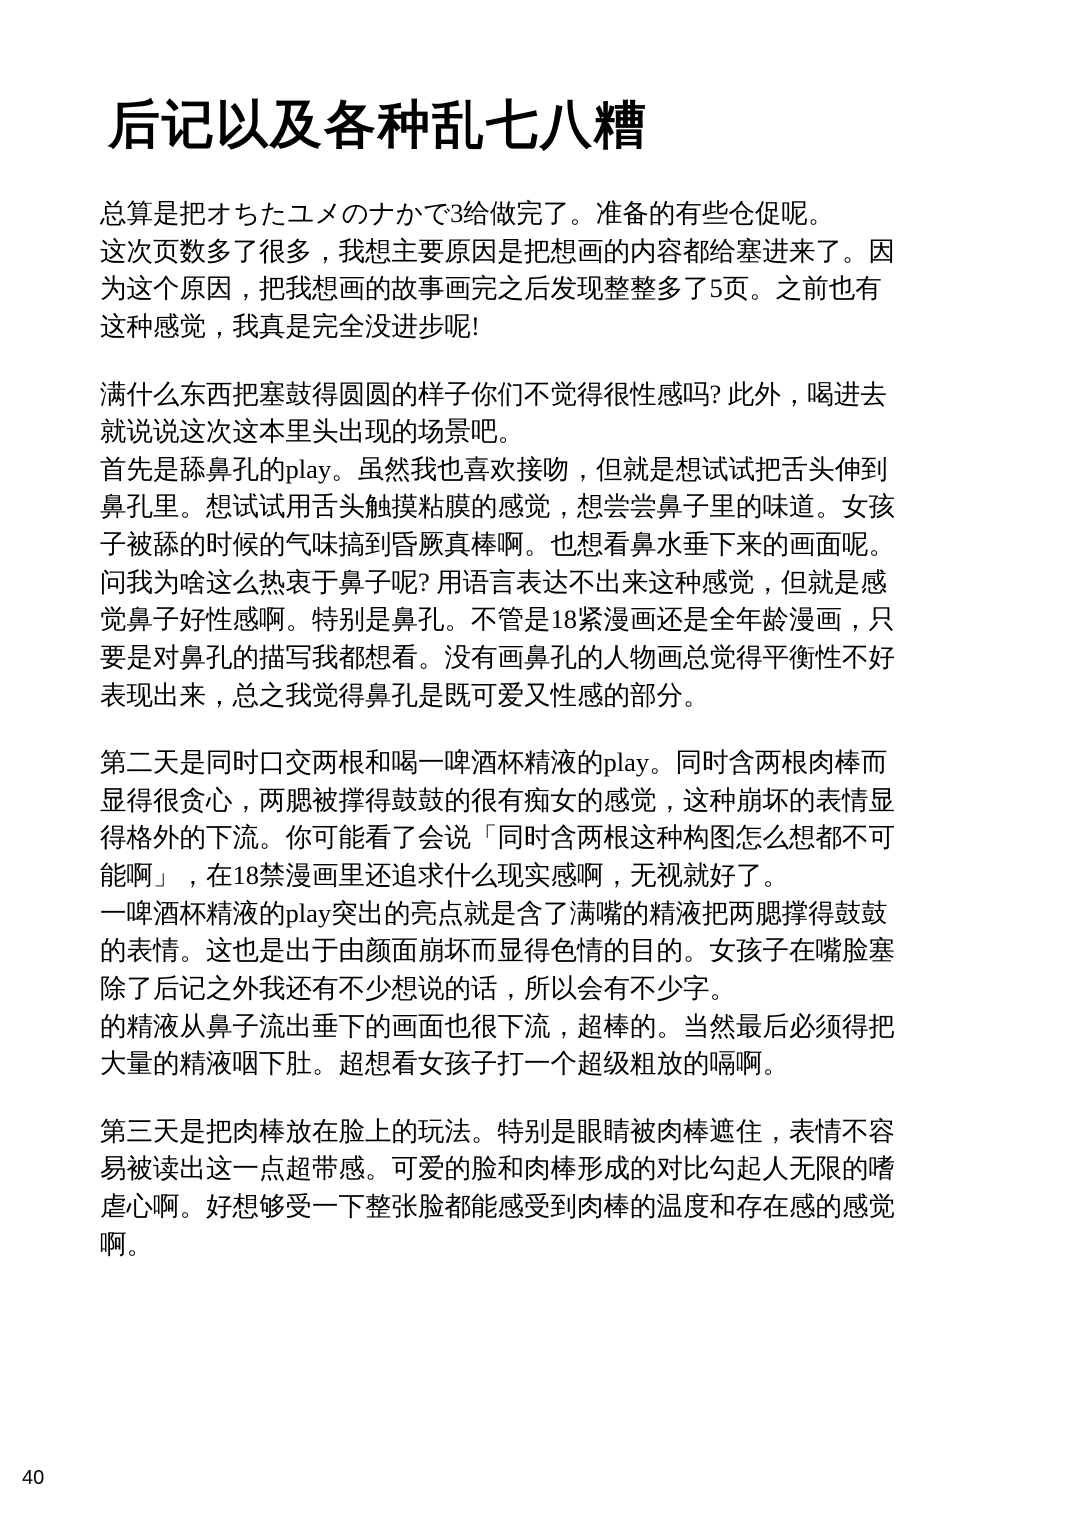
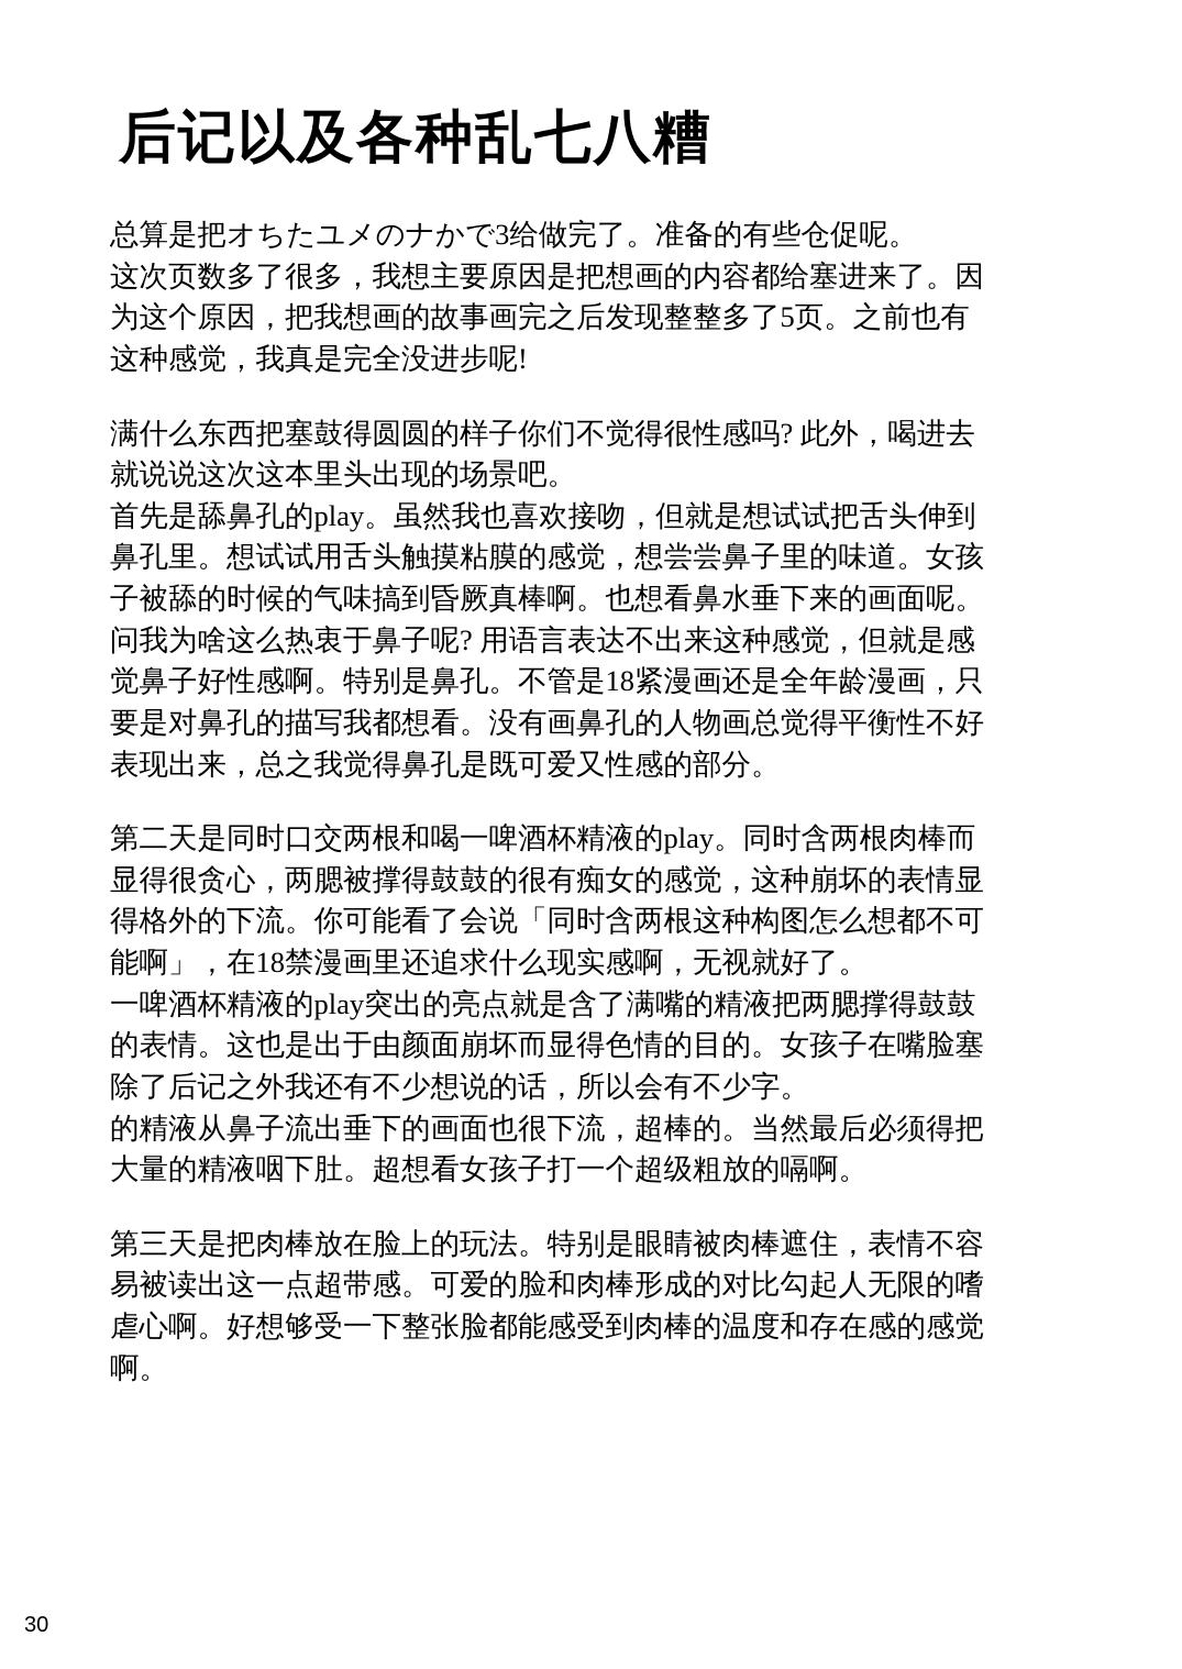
  后记以及各种乱七八糟
  总算是把オちたユメのナかで3给做完了。准备的有些仓促呢。
  这次页数多了很多，我想主要原因是把想画的内容都给塞进来了。因
  为这个原因，把我想画的故事画完之后发现整整多了5页。之前也有
  这种感觉，我真是完全没进步呢!
  满什么东西把塞鼓得圆圆的样子你们不觉得很性感吗? 此外，喝进去
  就说说这次这本里头出现的场景吧。
  首先是舔鼻孔的play。虽然我也喜欢接吻，但就是想试试把舌头伸到
  鼻孔里。想试试用舌头触摸粘膜的感觉，想尝尝鼻子里的味道。女孩
  子被舔的时候的气味搞到昏厥真棒啊。也想看鼻水垂下来的画面呢。
  问我为啥这么热衷于鼻子呢? 用语言表达不出来这种感觉，但就是感
  觉鼻子好性感啊。特别是鼻孔。不管是18紧漫画还是全年龄漫画，只
  要是对鼻孔的描写我都想看。没有画鼻孔的人物画总觉得平衡性不好
  表现出来，总之我觉得鼻孔是既可爱又性感的部分。
  第二天是同时口交两根和喝一啤酒杯精液的play。同时含两根肉棒而
  显得很贪心，两腮被撑得鼓鼓的很有痴女的感觉，这种崩坏的表情显
  得格外的下流。你可能看了会说「同时含两根这种构图怎么想都不可
  能啊」，在18禁漫画里还追求什么现实感啊，无视就好了。
  一啤酒杯精液的play突出的亮点就是含了满嘴的精液把两腮撑得鼓鼓
  的表情。这也是出于由颜面崩坏而显得色情的目的。女孩子在嘴脸塞
  除了后记之外我还有不少想说的话，所以会有不少字。
  的精液从鼻子流出垂下的画面也很下流，超棒的。当然最后必须得把
  大量的精液咽下肚。超想看女孩子打一个超级粗放的嗝啊。
  第三天是把肉棒放在脸上的玩法。特别是眼睛被肉棒遮住，表情不容
  易被读出这一点超带感。可爱的脸和肉棒形成的对比勾起人无限的嗜
  虐心啊。好想够受一下整张脸都能感受到肉棒的温度和存在感的感觉
  啊。
- 40
+ 30
